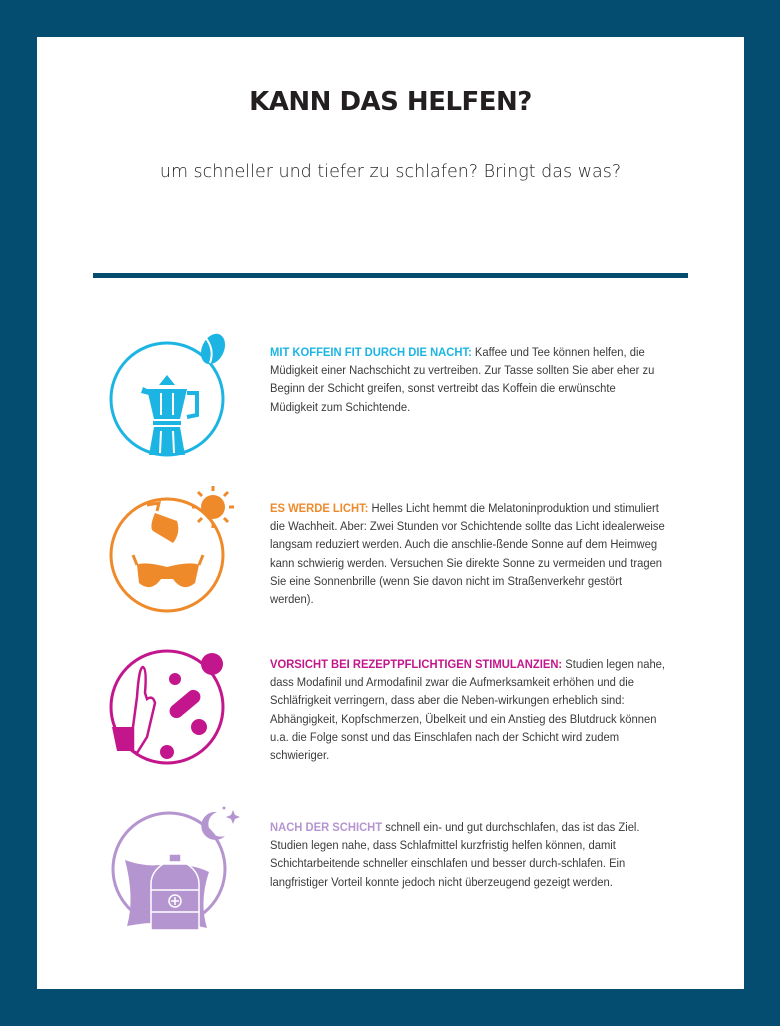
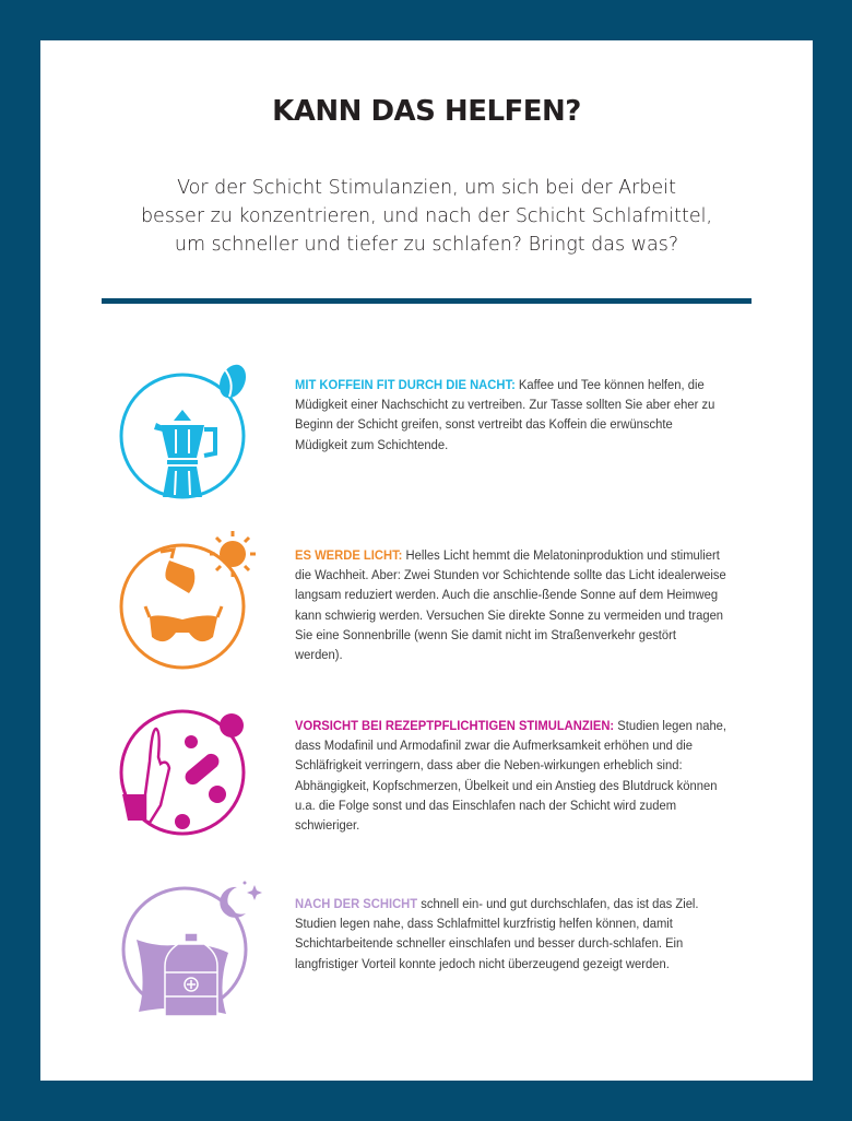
  KANN DAS HELFEN?
+ Vor der Schicht Stimulanzien, um sich bei der Arbeit
+ besser zu konzentrieren, und nach der Schicht Schlafmittel,
  um schneller und tiefer zu schlafen? Bringt das was?
  MIT KOFFEIN FIT DURCH DIE NACHT: Kaffee und Tee können helfen, die Müdigkeit einer Nachschicht zu vertreiben. Zur Tasse sollten Sie aber eher zu Beginn der Schicht greifen, sonst vertreibt das Koffein die erwünschte Müdigkeit zum Schichtende.
- ES WERDE LICHT: Helles Licht hemmt die Melatoninproduktion und stimuliert die Wachheit. Aber: Zwei Stunden vor Schichtende sollte das Licht idealerweise langsam reduziert werden. Auch die anschlie-ßende Sonne auf dem Heimweg kann schwierig werden. Versuchen Sie direkte Sonne zu vermeiden und tragen Sie eine Sonnenbrille (wenn Sie davon nicht im Straßenverkehr gestört werden).
+ ES WERDE LICHT: Helles Licht hemmt die Melatoninproduktion und stimuliert die Wachheit. Aber: Zwei Stunden vor Schichtende sollte das Licht idealerweise langsam reduziert werden. Auch die anschlie-ßende Sonne auf dem Heimweg kann schwierig werden. Versuchen Sie direkte Sonne zu vermeiden und tragen Sie eine Sonnenbrille (wenn Sie damit nicht im Straßenverkehr gestört werden).
  VORSICHT BEI REZEPTPFLICHTIGEN STIMULANZIEN: Studien legen nahe, dass Modafinil und Armodafinil zwar die Aufmerksamkeit erhöhen und die Schläfrigkeit verringern, dass aber die Neben-wirkungen erheblich sind: Abhängigkeit, Kopfschmerzen, Übelkeit und ein Anstieg des Blutdruck können u.a. die Folge sonst und das Einschlafen nach der Schicht wird zudem schwieriger.
  NACH DER SCHICHT schnell ein- und gut durchschlafen, das ist das Ziel. Studien legen nahe, dass Schlafmittel kurzfristig helfen können, damit Schichtarbeitende schneller einschlafen und besser durch-schlafen. Ein langfristiger Vorteil konnte jedoch nicht überzeugend gezeigt werden.
